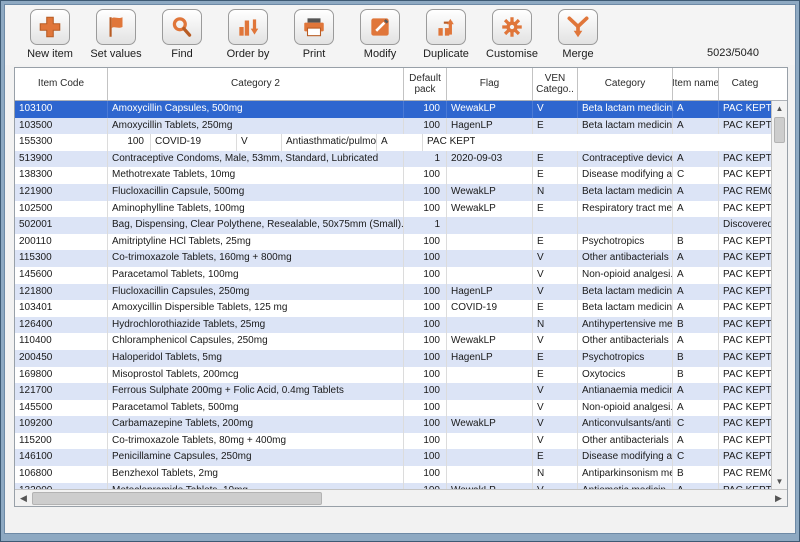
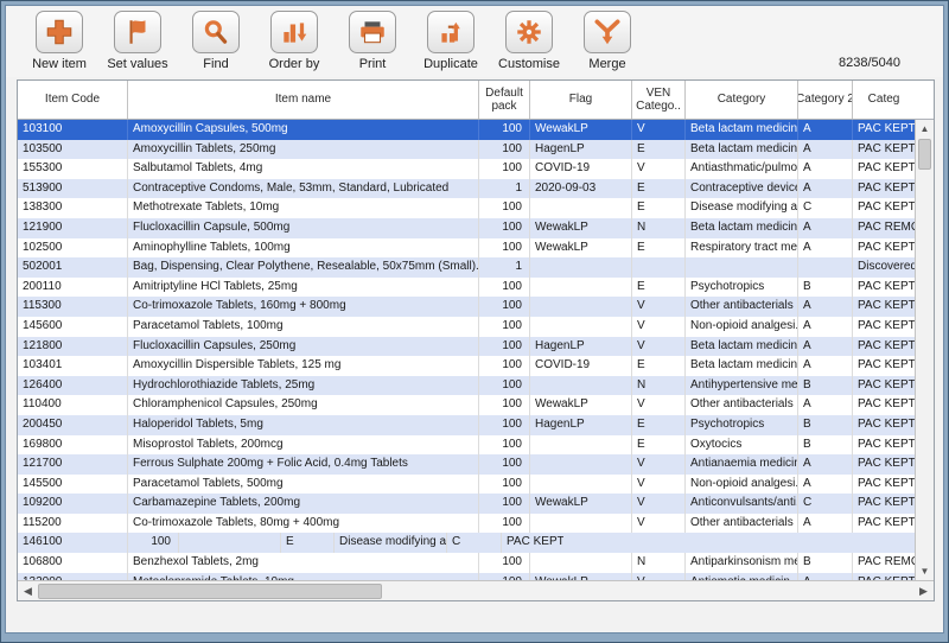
  New item
  Set values
  Find
  Order by
  Print
- Modify
  Duplicate
  Customise
  Merge
- 5023/5040
+ 8238/5040
  Item Code
- Category 2
+ Item name
  Default pack
  Flag
  VEN Catego..
  Category
- Item name
+ Category 2
  Categ
  103100
  Amoxycillin Capsules, 500mg
  100
  WewakLP
  V
  Beta lactam medicin
  A
  PAC KEPT
  103500
  Amoxycillin Tablets, 250mg
  100
  HagenLP
  E
  Beta lactam medicin
  A
  PAC KEPT
  155300
+ Salbutamol Tablets, 4mg
  100
  COVID-19
  V
  Antiasthmatic/pulmo
  A
  PAC KEPT
  513900
  Contraceptive Condoms, Male, 53mm, Standard, Lubricated
  1
  2020-09-03
  E
  Contraceptive device
  A
  PAC KEPT
  138300
  Methotrexate Tablets, 10mg
  100
  E
  Disease modifying a
  C
  PAC KEPT
  121900
  Flucloxacillin Capsule, 500mg
  100
  WewakLP
  N
  Beta lactam medicin
  A
  PAC REM
  102500
  Aminophylline Tablets, 100mg
  100
  WewakLP
  E
  Respiratory tract me
  A
  PAC KEPT
  502001
  Bag, Dispensing, Clear Polythene, Resealable, 50x75mm (Small).
  1
  Discovere
  200110
  Amitriptyline HCl Tablets, 25mg
  100
  E
  Psychotropics
  B
  PAC KEPT
  115300
  Co-trimoxazole Tablets, 160mg + 800mg
  100
  V
  Other antibacterials
  A
  PAC KEPT
  145600
  Paracetamol Tablets, 100mg
  100
  V
  Non-opioid analgesi.
  A
  PAC KEPT
  121800
  Flucloxacillin Capsules, 250mg
  100
  HagenLP
  V
  Beta lactam medicin
  A
  PAC KEPT
  103401
  Amoxycillin Dispersible Tablets, 125 mg
  100
  COVID-19
  E
  Beta lactam medicin
  A
  PAC KEPT
  126400
  Hydrochlorothiazide Tablets, 25mg
  100
  N
  Antihypertensive me
  B
  PAC KEPT
  110400
  Chloramphenicol Capsules, 250mg
  100
  WewakLP
  V
  Other antibacterials
  A
  PAC KEPT
  200450
  Haloperidol Tablets, 5mg
  100
  HagenLP
  E
  Psychotropics
  B
  PAC KEPT
  169800
  Misoprostol Tablets, 200mcg
  100
  E
  Oxytocics
  B
  PAC KEPT
  121700
  Ferrous Sulphate 200mg + Folic Acid, 0.4mg Tablets
  100
  V
  Antianaemia medicin
  A
  PAC KEPT
  145500
  Paracetamol Tablets, 500mg
  100
  V
  Non-opioid analgesi.
  A
  PAC KEPT
  109200
  Carbamazepine Tablets, 200mg
  100
  WewakLP
  V
  Anticonvulsants/anti.
  C
  PAC KEPT
  115200
  Co-trimoxazole Tablets, 80mg + 400mg
  100
  V
  Other antibacterials
  A
  PAC KEPT
  146100
- Penicillamine Capsules, 250mg
  100
  E
  Disease modifying a
  C
  PAC KEPT
  106800
  Benzhexol Tablets, 2mg
  100
  N
  Antiparkinsonism me
  B
  PAC REM
  ▲
  ▼
  ◀
  ▶
